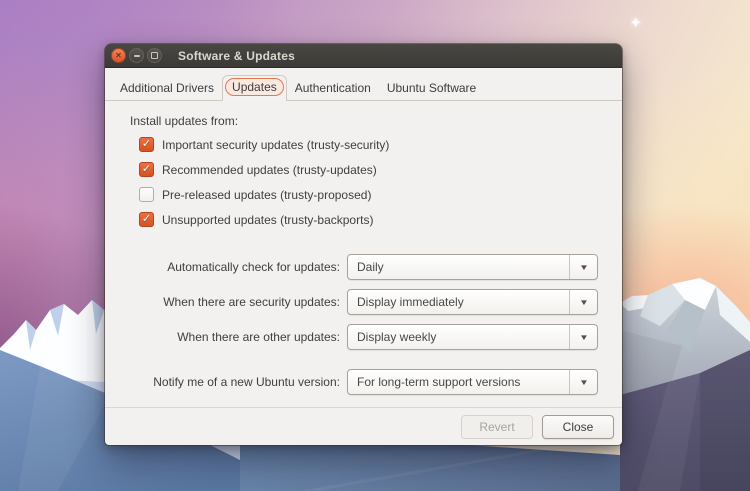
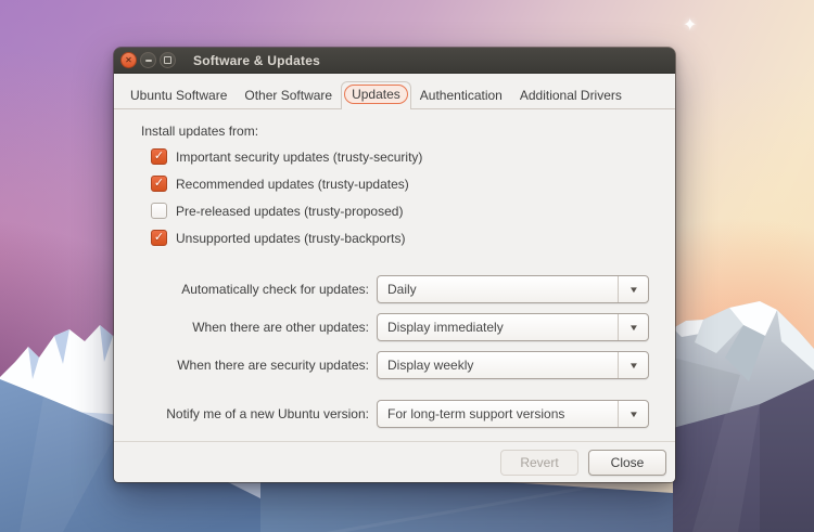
  ✦
  ✕
  Software & Updates
- Additional Drivers
+ Ubuntu Software
+ Other Software
  Updates
  Authentication
- Ubuntu Software
+ Additional Drivers
  Install updates from:
  ✓
  Important security updates (trusty-security)
  ✓
  Recommended updates (trusty-updates)
  Pre-released updates (trusty-proposed)
  ✓
  Unsupported updates (trusty-backports)
  Automatically check for updates:
  Daily
  ▼
- When there are security updates:
+ When there are other updates:
  Display immediately
  ▼
- When there are other updates:
+ When there are security updates:
  Display weekly
  ▼
  Notify me of a new Ubuntu version:
  For long-term support versions
  ▼
  Revert
  Close
